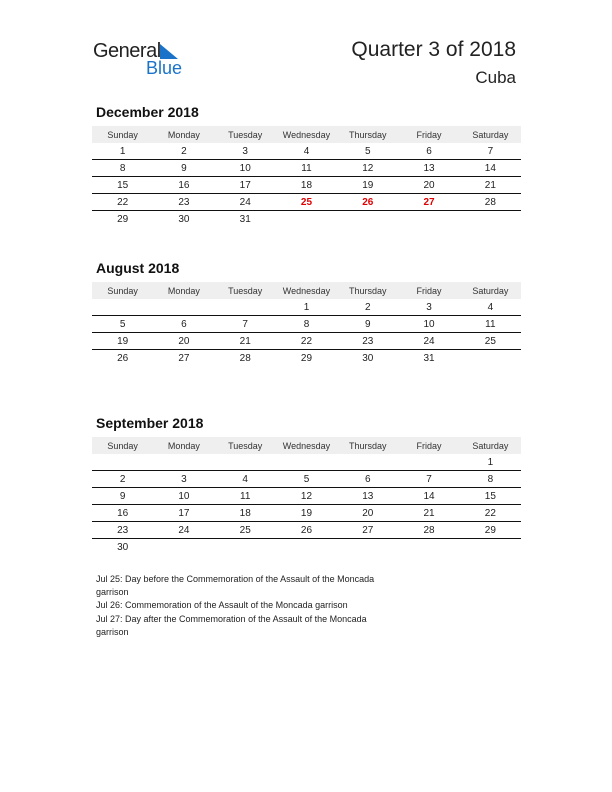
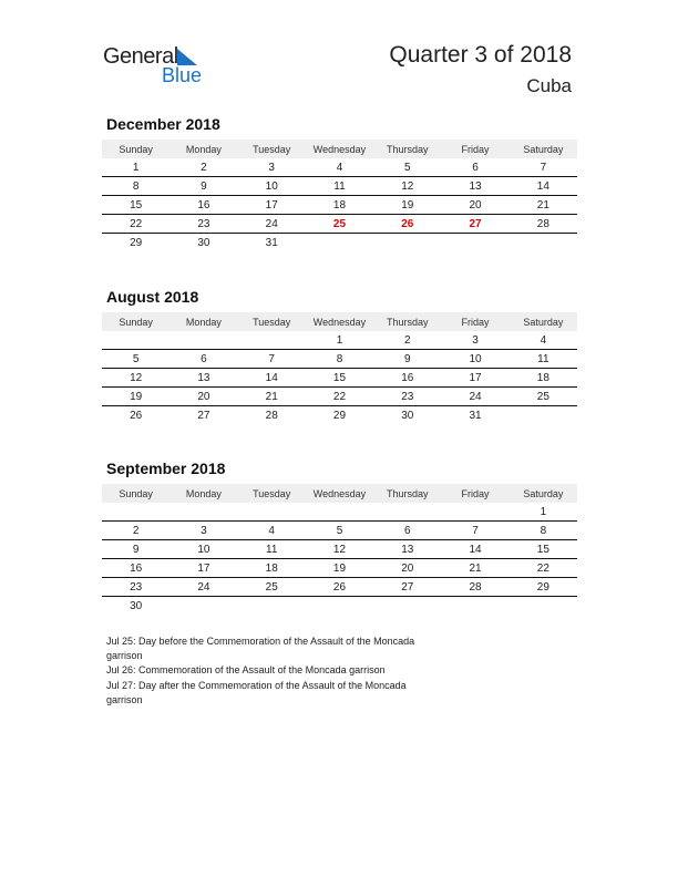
  General
  Blue
  Quarter 3 of 2018
  Cuba
  December 2018
  Sunday	Monday	Tuesday	Wednesday	Thursday	Friday	Saturday
  1	2	3	4	5	6	7
  8	9	10	11	12	13	14
  15	16	17	18	19	20	21
  22	23	24	25	26	27	28
  29	30	31
  August 2018
  Sunday	Monday	Tuesday	Wednesday	Thursday	Friday	Saturday
  			1	2	3	4
  5	6	7	8	9	10	11
+ 12	13	14	15	16	17	18
  19	20	21	22	23	24	25
  26	27	28	29	30	31
  September 2018
  Sunday	Monday	Tuesday	Wednesday	Thursday	Friday	Saturday
  						1
  2	3	4	5	6	7	8
  9	10	11	12	13	14	15
  16	17	18	19	20	21	22
  23	24	25	26	27	28	29
  30
  Jul 25: Day before the Commemoration of the Assault of the Moncada garrison
  Jul 26: Commemoration of the Assault of the Moncada garrison
  Jul 27: Day after the Commemoration of the Assault of the Moncada garrison
